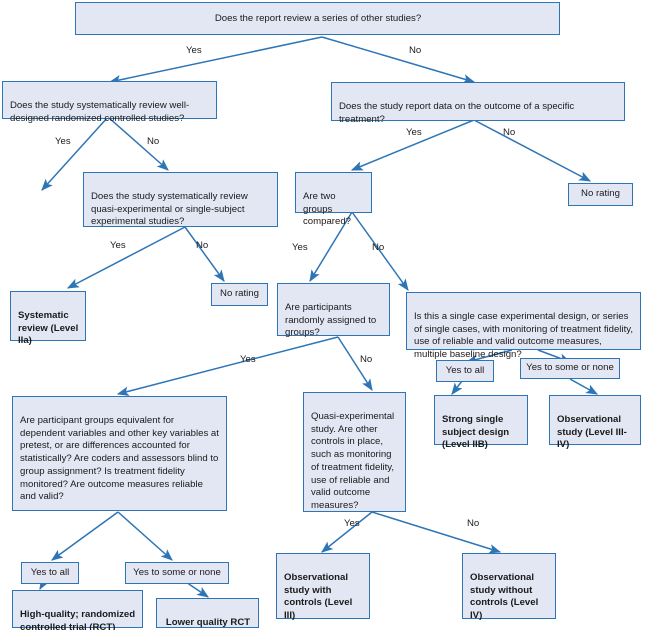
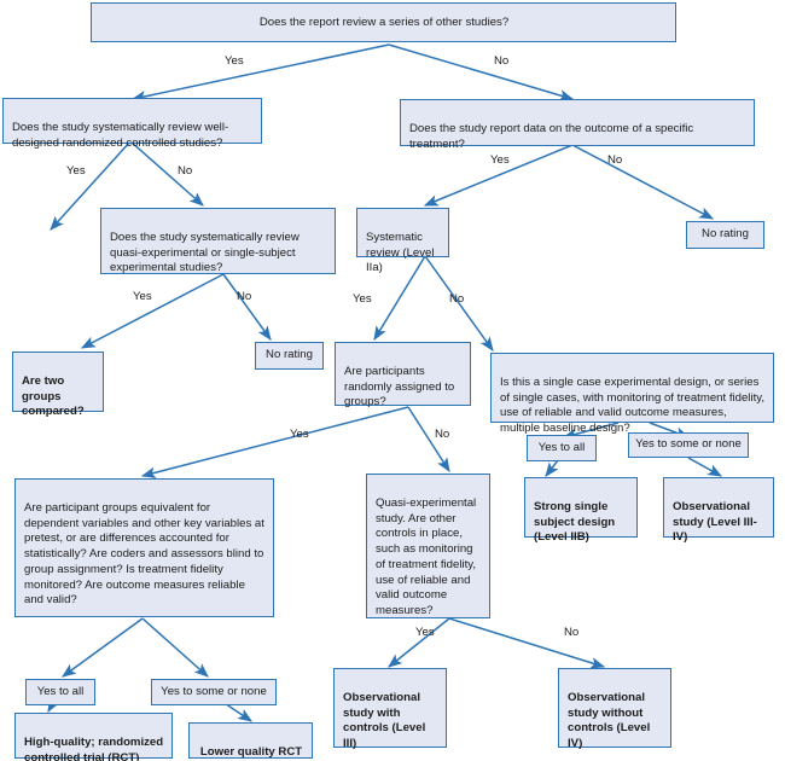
  Does the report review a series of other studies?
  Does the study systematically review well-designed randomized controlled studies?
  Does the study report data on the outcome of a specific treatment?
  Does the study systematically review quasi-experimental or single-subject experimental studies?
- Are two groups compared?
+ Systematic review (Level IIa)
  No rating
- Systematic review (Level IIa)
+ Are two groups compared?
  No rating
  Are participants randomly assigned to groups?
  Is this a single case experimental design, or series of single cases, with monitoring of treatment fidelity, use of reliable and valid outcome measures, multiple baseline design?
  Yes to all
  Yes to some or none
  Strong single subject design (Level IIB)
  Observational study (Level III-IV)
  Are participant groups equivalent for dependent variables and other key variables at pretest, or are differences accounted for statistically? Are coders and assessors blind to group assignment? Is treatment fidelity monitored? Are outcome measures reliable and valid?
  Quasi-experimental study. Are other controls in place, such as monitoring of treatment fidelity, use of reliable and valid outcome measures?
  Yes to all
  Yes to some or none
  High-quality; randomized controlled trial (RCT)
  Observational study with controls (Level III)
  Observational study without controls (Level IV)
  Yes
  No
  Yes
  No
  Yes
  No
  Yes
  No
  Yes
  No
  Yes
  No
  Yes
  No
